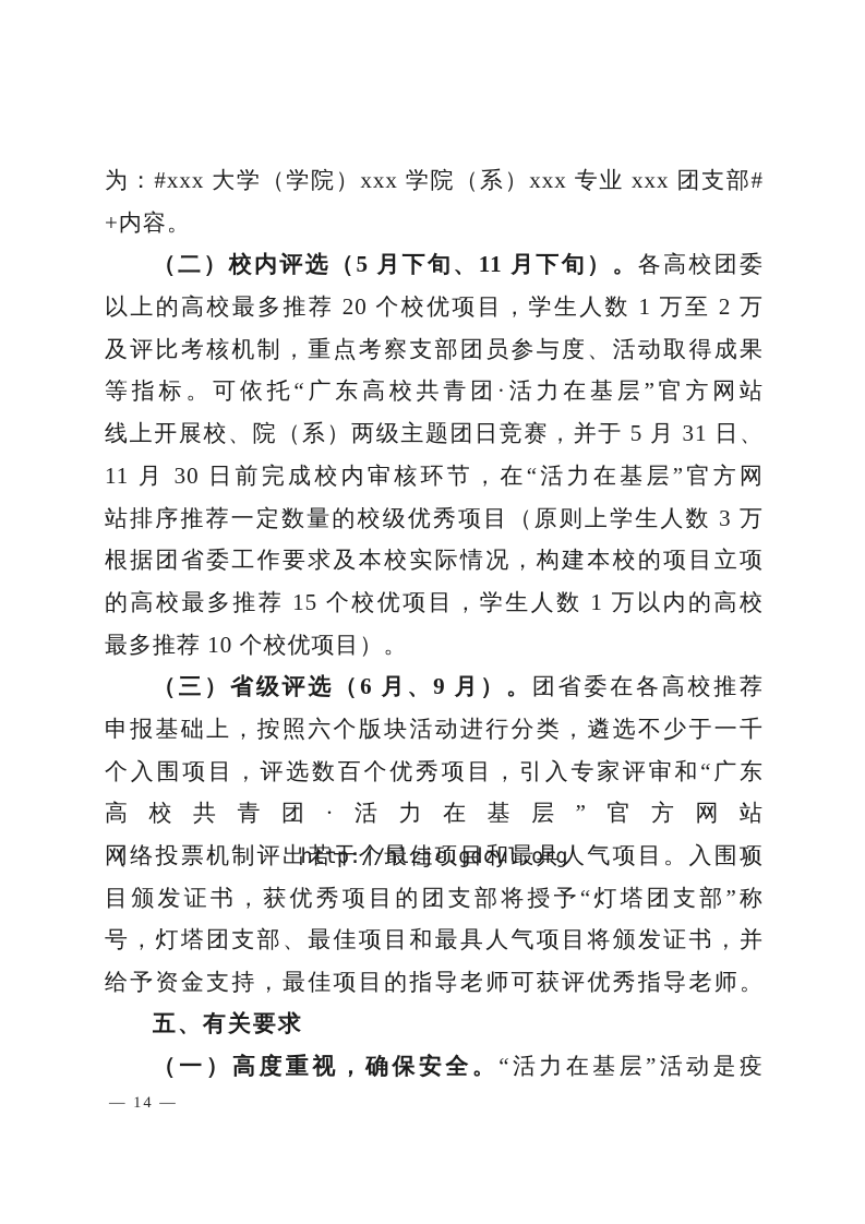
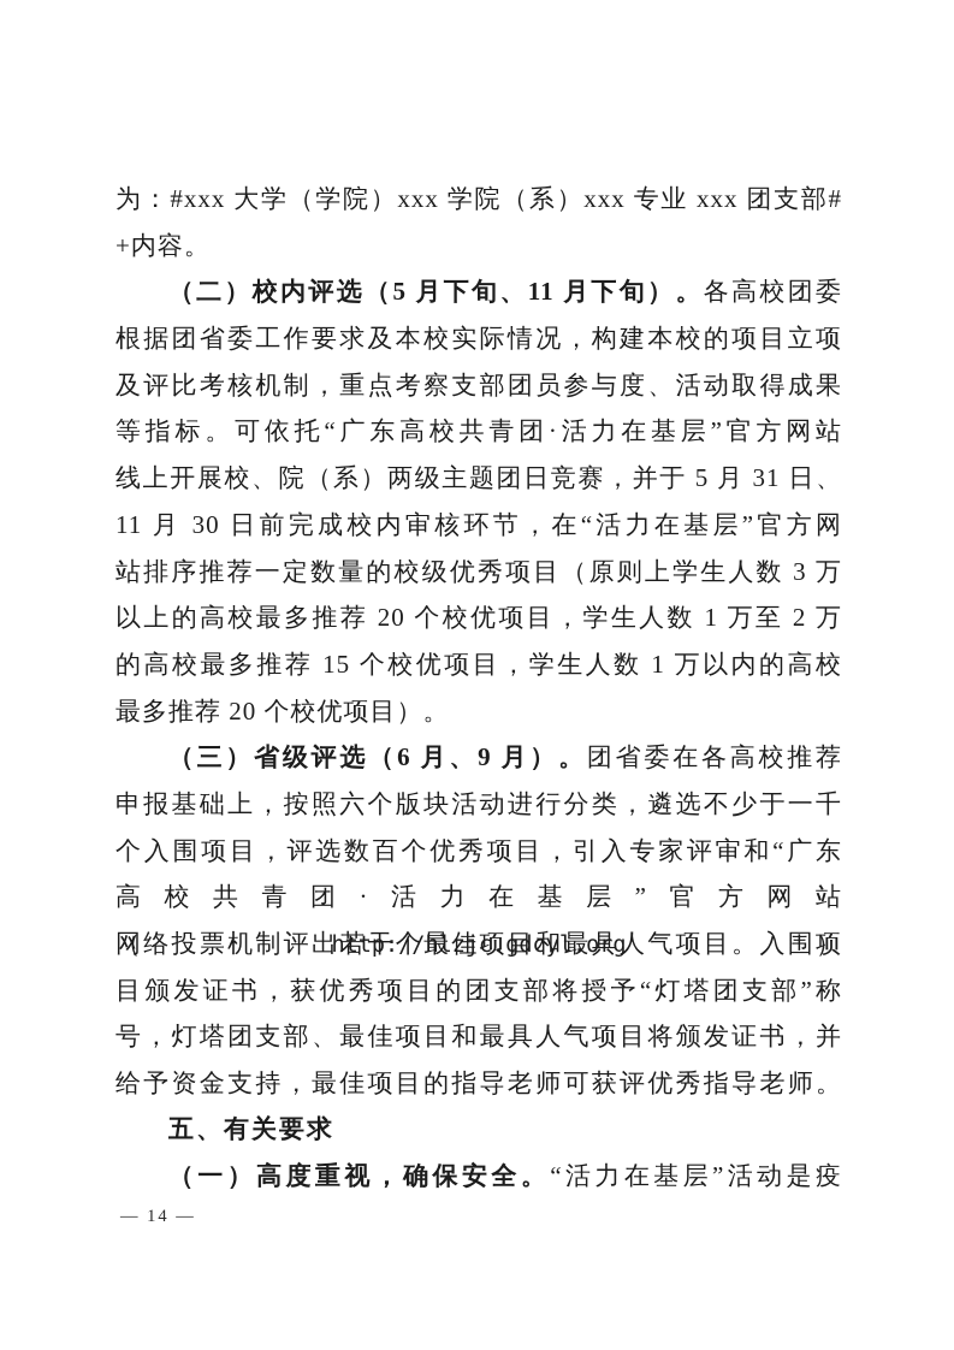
  为：#xxx 大学（学院）xxx 学院（系）xxx 专业 xxx 团支部#
  +内容。
  （二）校内评选（5 月下旬、11 月下旬）。各高校团委
- 以上的高校最多推荐 20 个校优项目，学生人数 1 万至 2 万
+ 根据团省委工作要求及本校实际情况，构建本校的项目立项
  及评比考核机制，重点考察支部团员参与度、活动取得成果
  等指标。可依托“广东高校共青团·活力在基层”官方网站
  线上开展校、院（系）两级主题团日竞赛，并于 5 月 31 日、
  11 月 30 日前完成校内审核环节，在“活力在基层”官方网
  站排序推荐一定数量的校级优秀项目（原则上学生人数 3 万
- 根据团省委工作要求及本校实际情况，构建本校的项目立项
+ 以上的高校最多推荐 20 个校优项目，学生人数 1 万至 2 万
  的高校最多推荐 15 个校优项目，学生人数 1 万以内的高校
- 最多推荐 10 个校优项目）。
+ 最多推荐 20 个校优项目）。
  （三）省级评选（6 月、9 月）。团省委在各高校推荐
  申报基础上，按照六个版块活动进行分类，遴选不少于一千
  个入围项目，评选数百个优秀项目，引入专家评审和“广东
  高校共青团·活力在基层”官方网站（http://hlzjc.gdcyl.org）
  网络投票机制评出若干个最佳项目和最具人气项目。入围项
  目颁发证书，获优秀项目的团支部将授予“灯塔团支部”称
  号，灯塔团支部、最佳项目和最具人气项目将颁发证书，并
  给予资金支持，最佳项目的指导老师可获评优秀指导老师。
  五、有关要求
  （一）高度重视，确保安全。“活力在基层”活动是疫
  — 14 —
